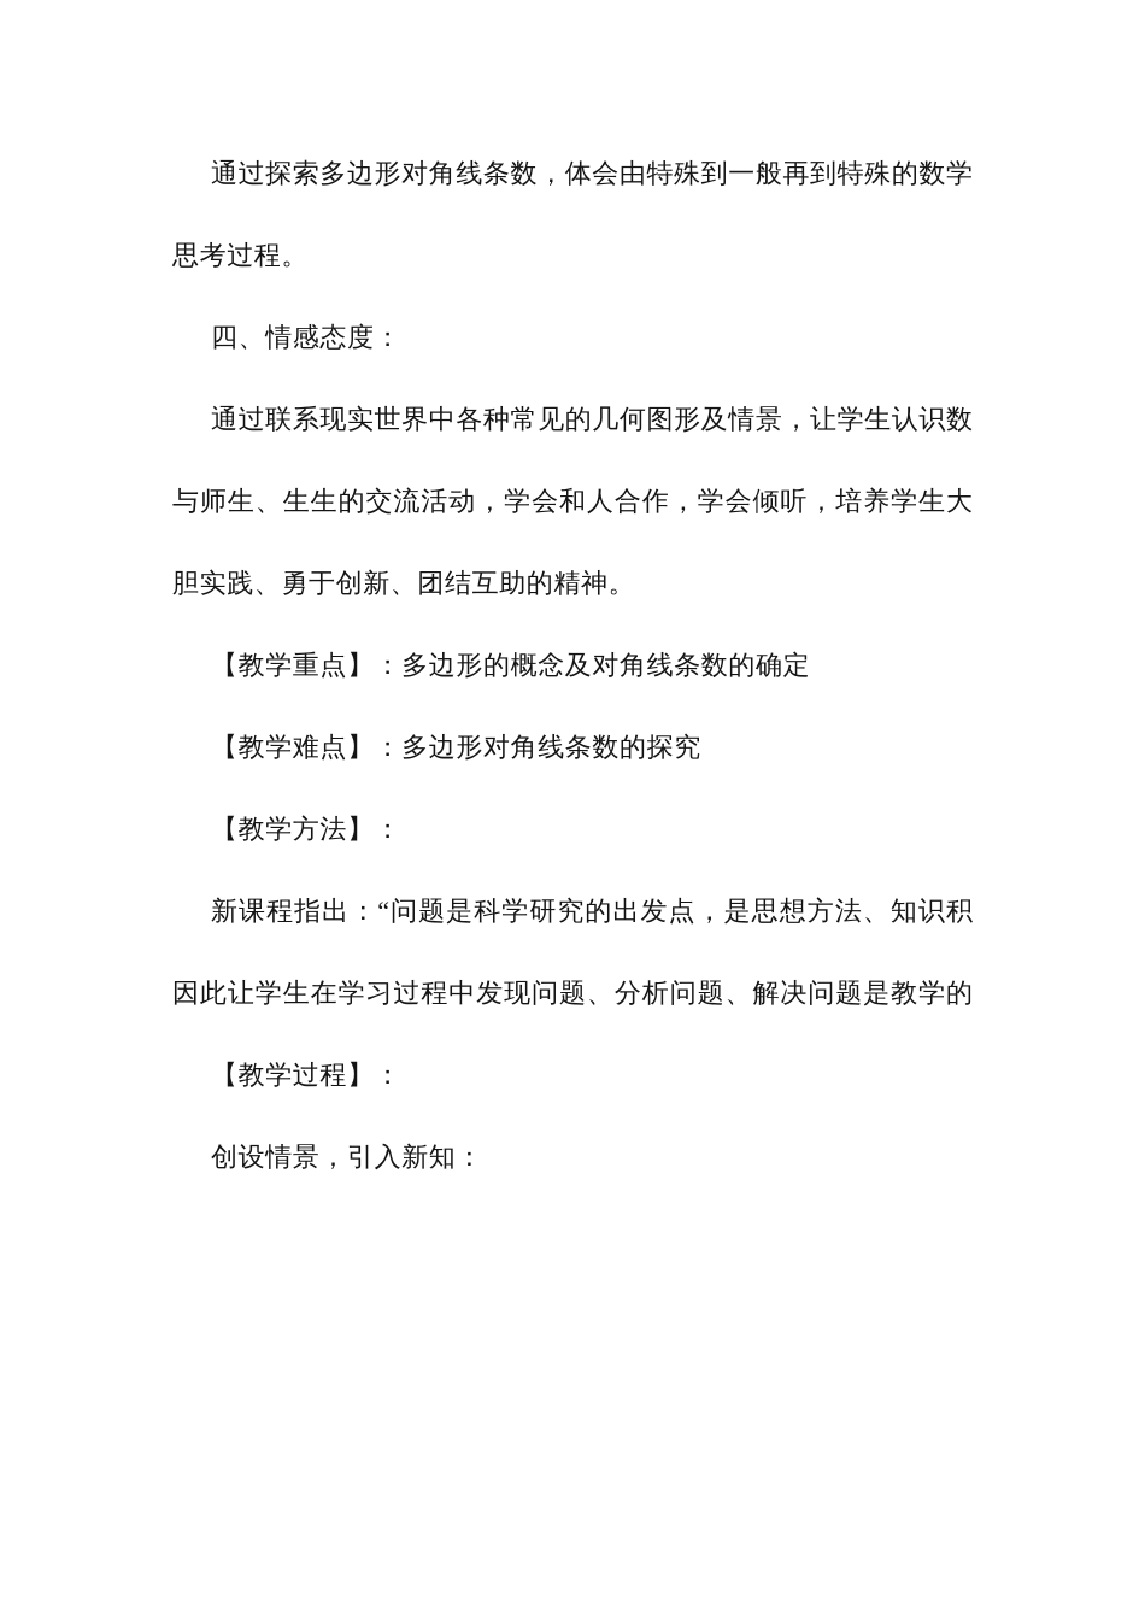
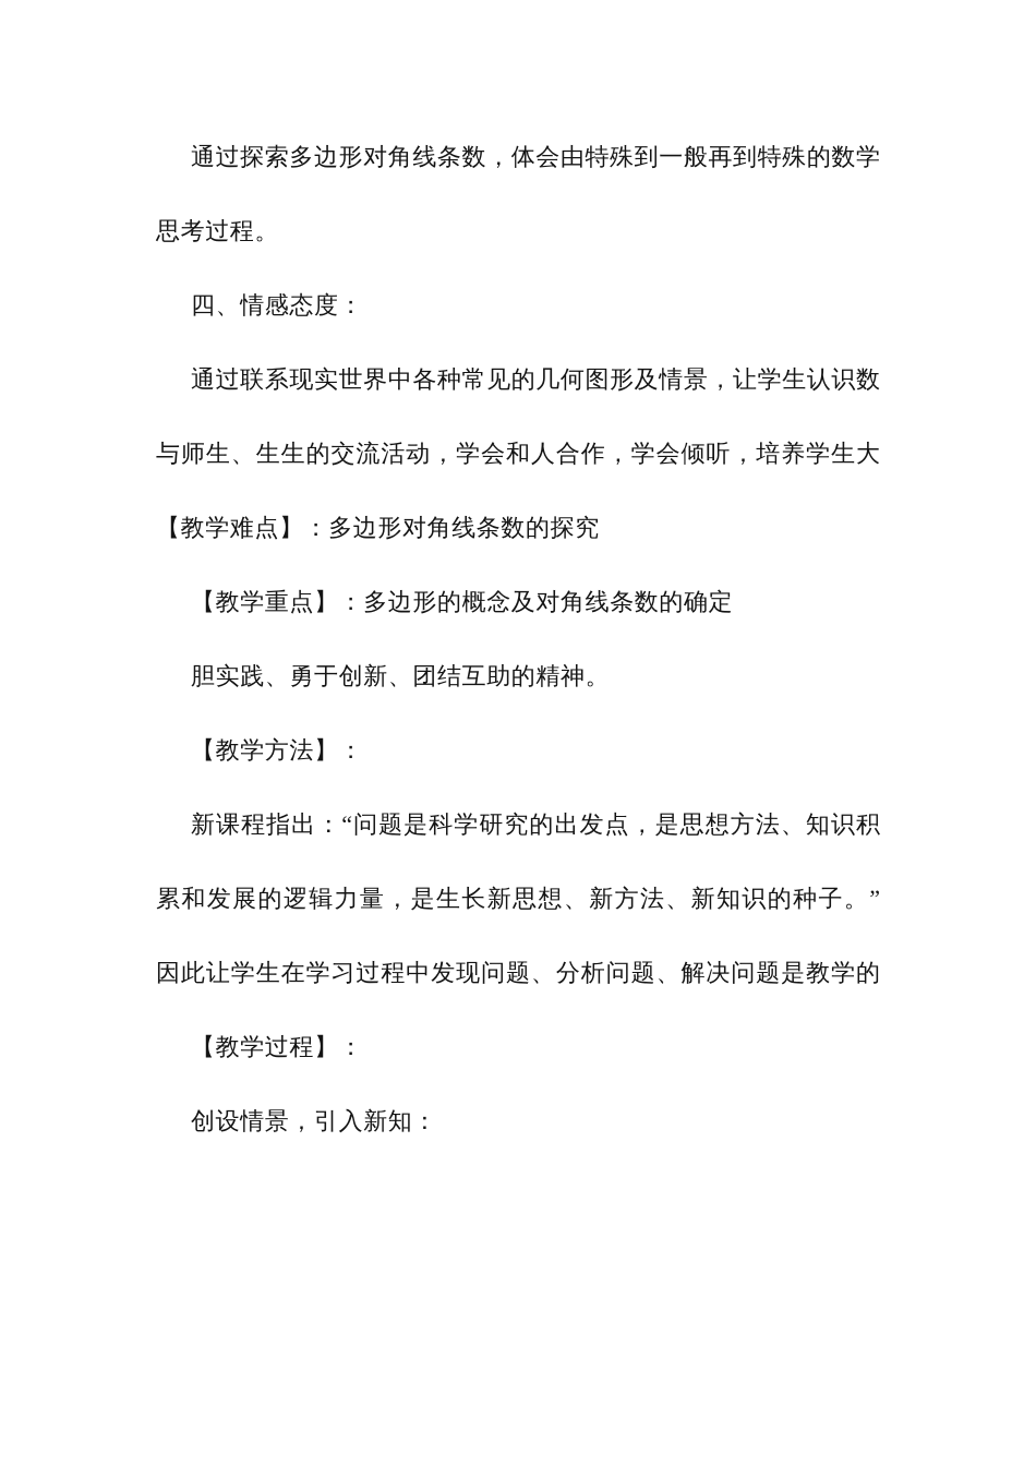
  通过探索多边形对角线条数，体会由特殊到一般再到特殊的数学
  思考过程。
  四、情感态度：
  通过联系现实世界中各种常见的几何图形及情景，让学生认识数
  与师生、生生的交流活动，学会和人合作，学会倾听，培养学生大
- 胆实践、勇于创新、团结互助的精神。
+ 【教学难点】：多边形对角线条数的探究
  【教学重点】：多边形的概念及对角线条数的确定
- 【教学难点】：多边形对角线条数的探究
+ 胆实践、勇于创新、团结互助的精神。
  【教学方法】：
  新课程指出：“问题是科学研究的出发点，是思想方法、知识积
+ 累和发展的逻辑力量，是生长新思想、新方法、新知识的种子。”
  因此让学生在学习过程中发现问题、分析问题、解决问题是教学的
  【教学过程】：
  创设情景，引入新知：
